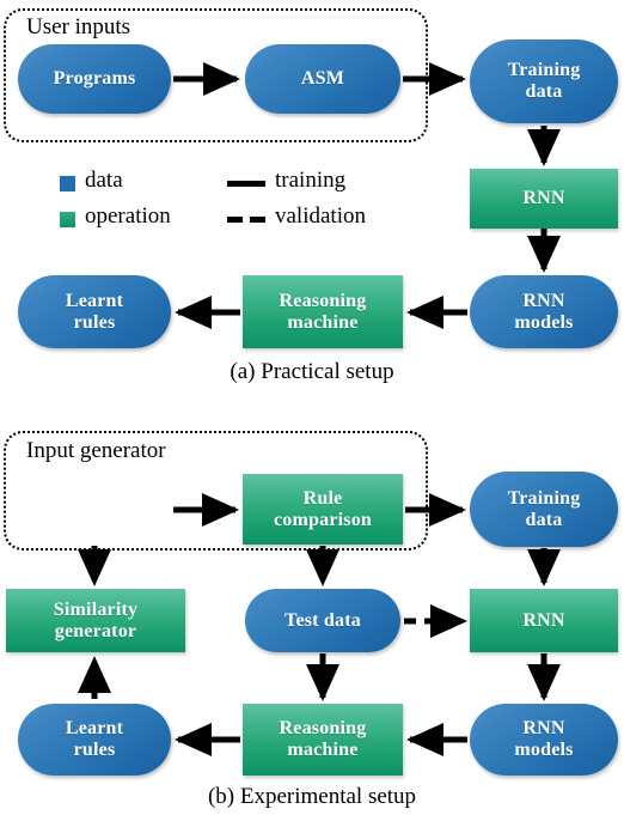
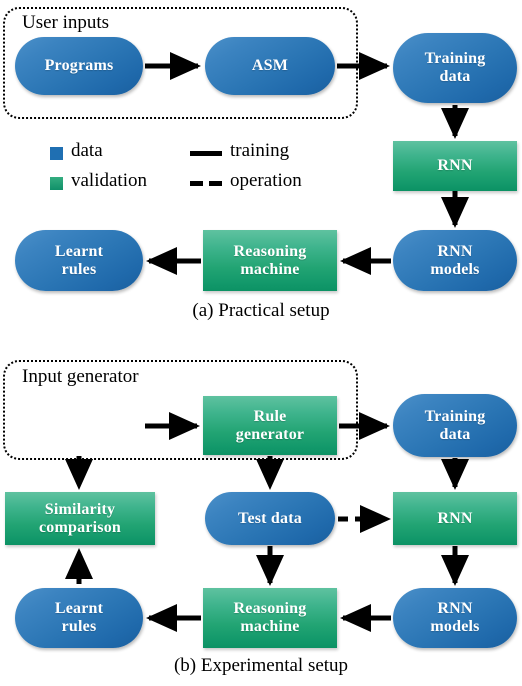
  User inputs
  Programs
  ASM
  Training
  data
  RNN
  RNN
  models
  Reasoning
  machine
  Learnt
  rules
  data
- operation
+ validation
  training
- validation
+ operation
  (a) Practical setup
  Input generator
  Rule
- comparison
+ generator
  Training
  data
  Similarity
- generator
+ comparison
  Test data
  RNN
  Learnt
  rules
  Reasoning
  machine
  RNN
  models
  (b) Experimental setup
